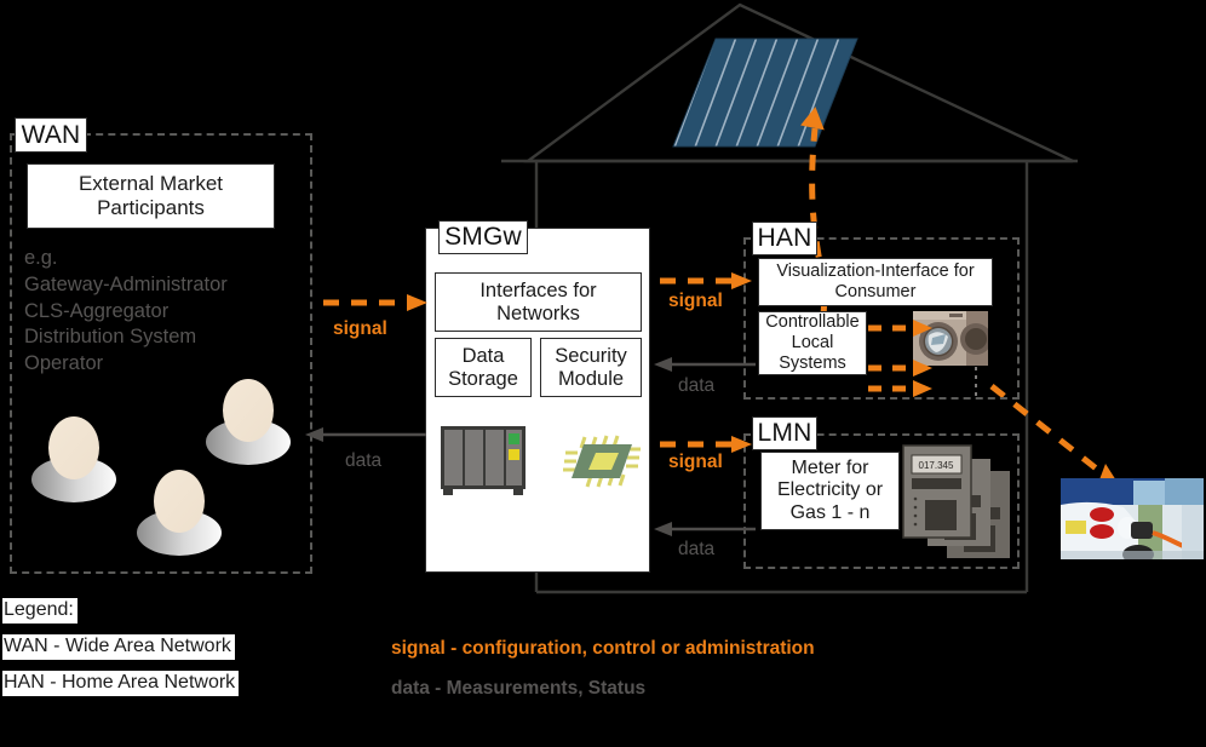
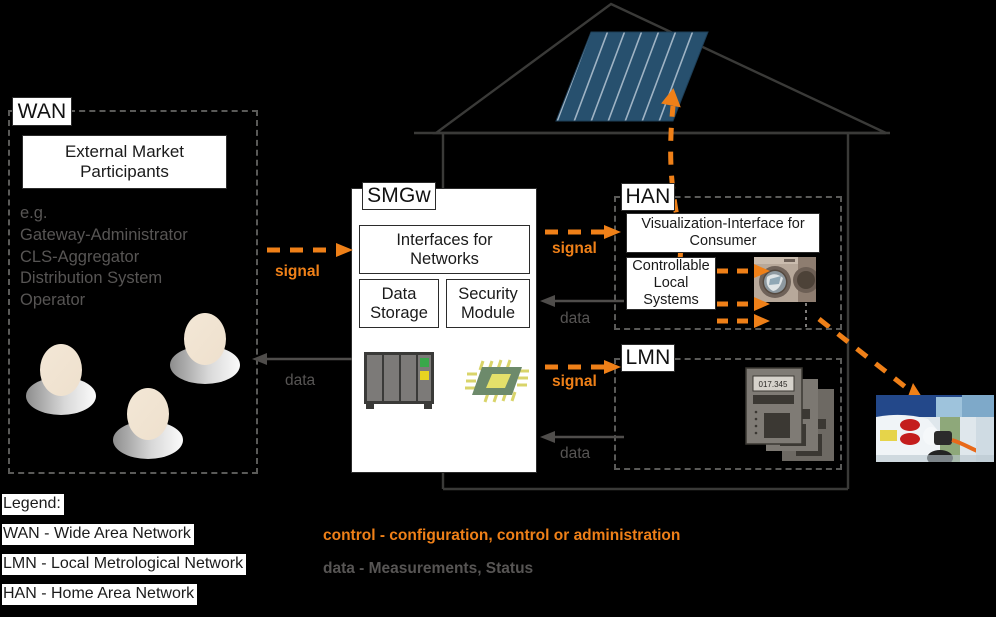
  WAN
  External Market
  Participants
  e.g.
  Gateway-Administrator
  CLS-Aggregator
  Distribution System
  Operator
  SMGw
  Interfaces for
  Networks
  Data
  Storage
  Security
  Module
  HAN
  Visualization-Interface for
  Consumer
  Controllable
  Local
  Systems
  LMN
- Meter for
- Electricity or
- Gas 1 - n
  017.345
  signal
  data
  signal
  data
  signal
  data
  Legend:
  WAN - Wide Area Network
+ LMN - Local Metrological Network
  HAN - Home Area Network
- signal - configuration, control or administration
+ control - configuration, control or administration
  data - Measurements, Status
